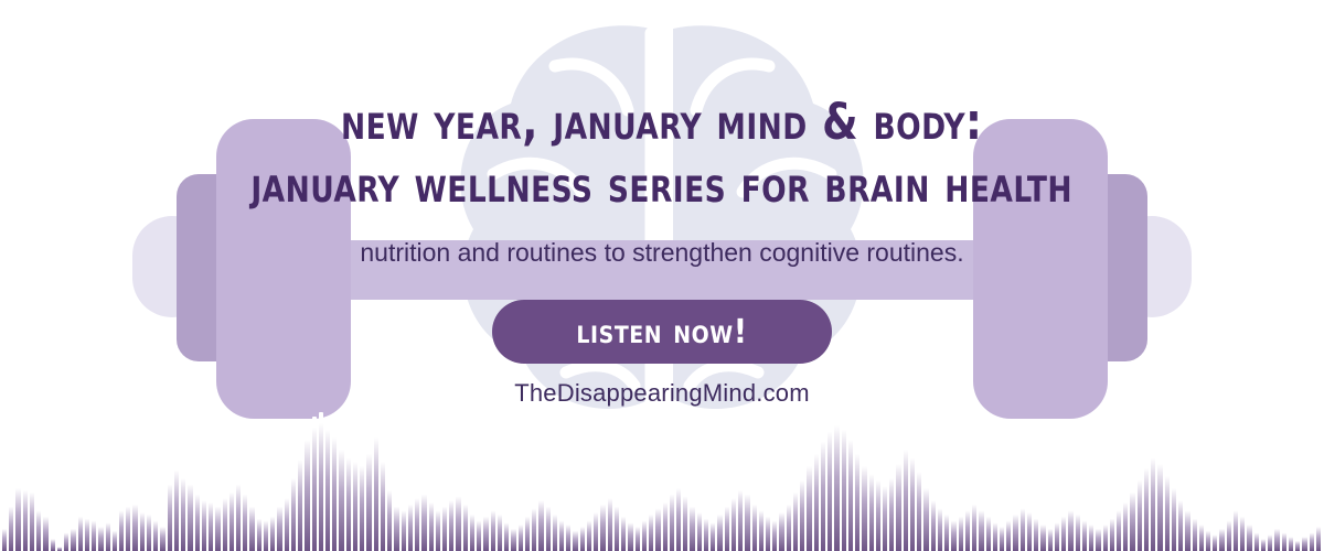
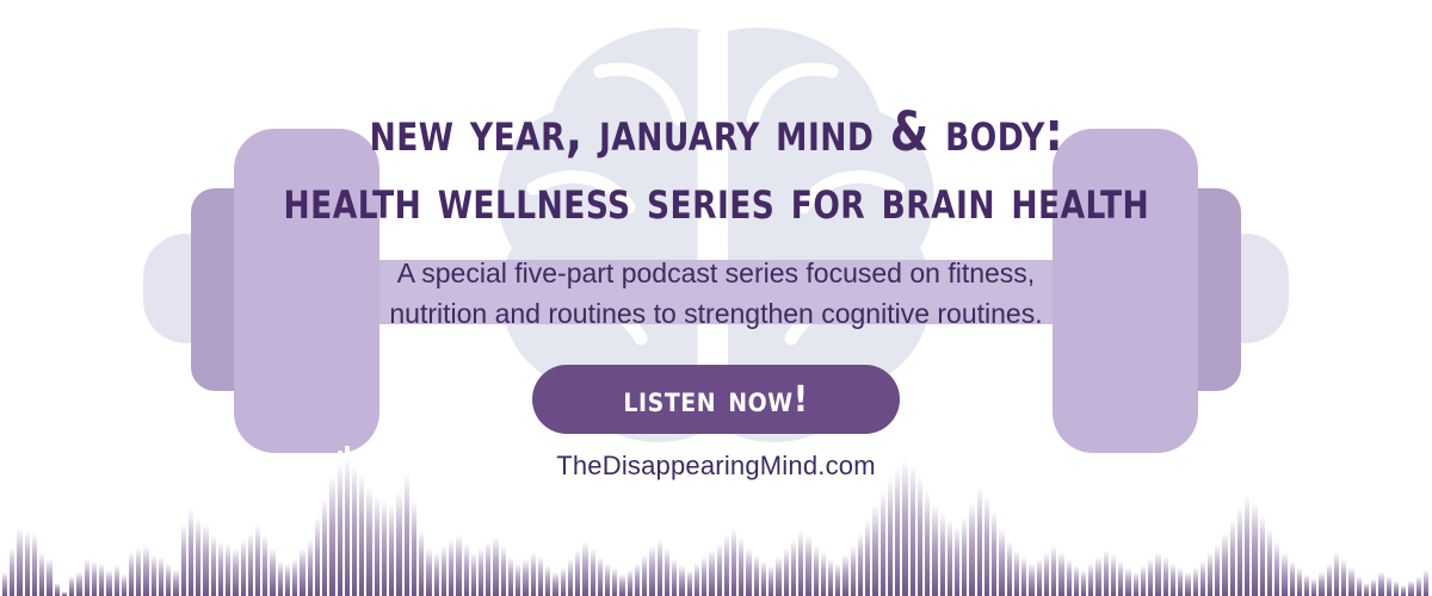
  new year, january mind & body:
- january wellness series for brain health
+ health wellness series for brain health
+ A special five-part podcast series focused on fitness,
  nutrition and routines to strengthen cognitive routines.
  listen now!
  TheDisappearingMind.com
